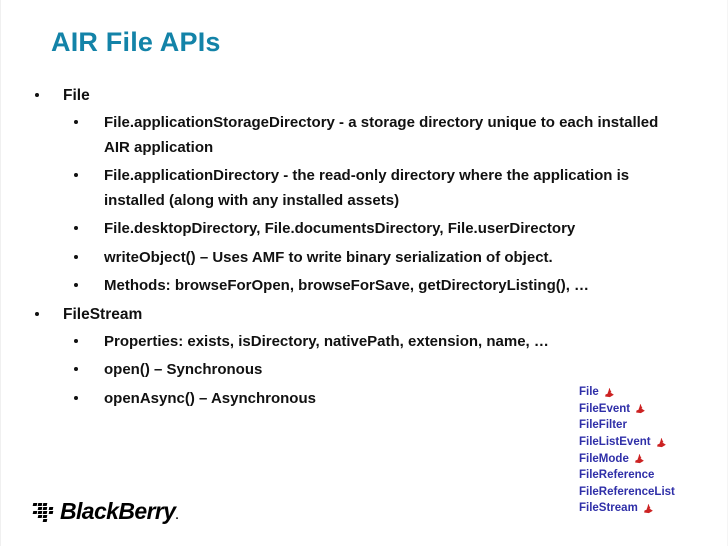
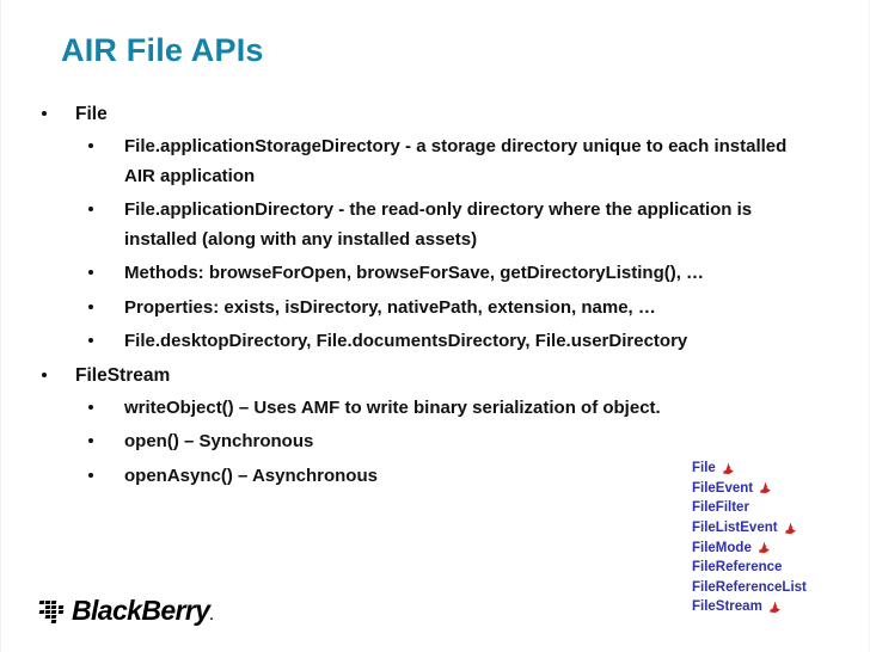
  AIR File APIs
  File
  File.applicationStorageDirectory - a storage directory unique to each installed AIR application
  File.applicationDirectory - the read-only directory where the application is installed (along with any installed assets)
- File.desktopDirectory, File.documentsDirectory, File.userDirectory
+ Methods: browseForOpen, browseForSave, getDirectoryListing(), …
- writeObject() – Uses AMF to write binary serialization of object.
+ Properties: exists, isDirectory, nativePath, extension, name, …
- Methods: browseForOpen, browseForSave, getDirectoryListing(), …
+ File.desktopDirectory, File.documentsDirectory, File.userDirectory
  FileStream
- Properties: exists, isDirectory, nativePath, extension, name, …
+ writeObject() – Uses AMF to write binary serialization of object.
  open() – Synchronous
  openAsync() – Asynchronous
  File
  FileEvent
  FileFilter
  FileListEvent
  FileMode
  FileReference
  FileReferenceList
  FileStream
  BlackBerry.
